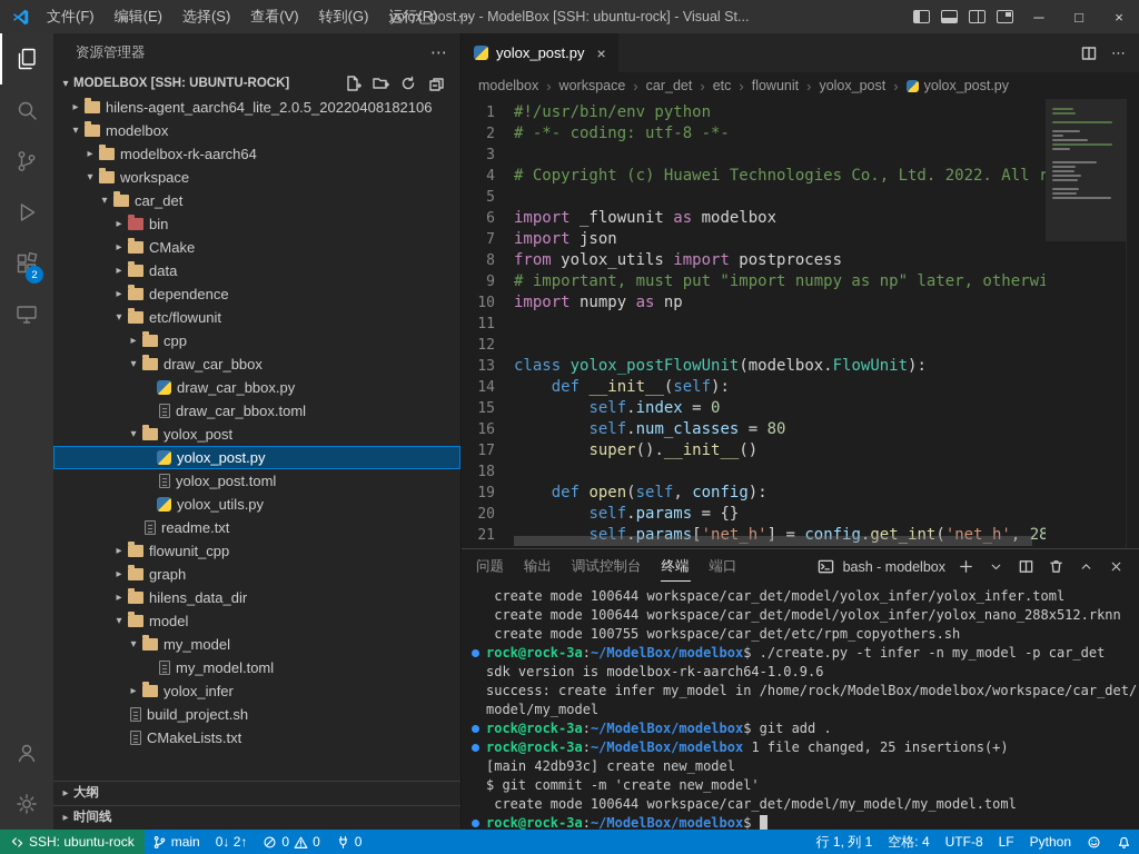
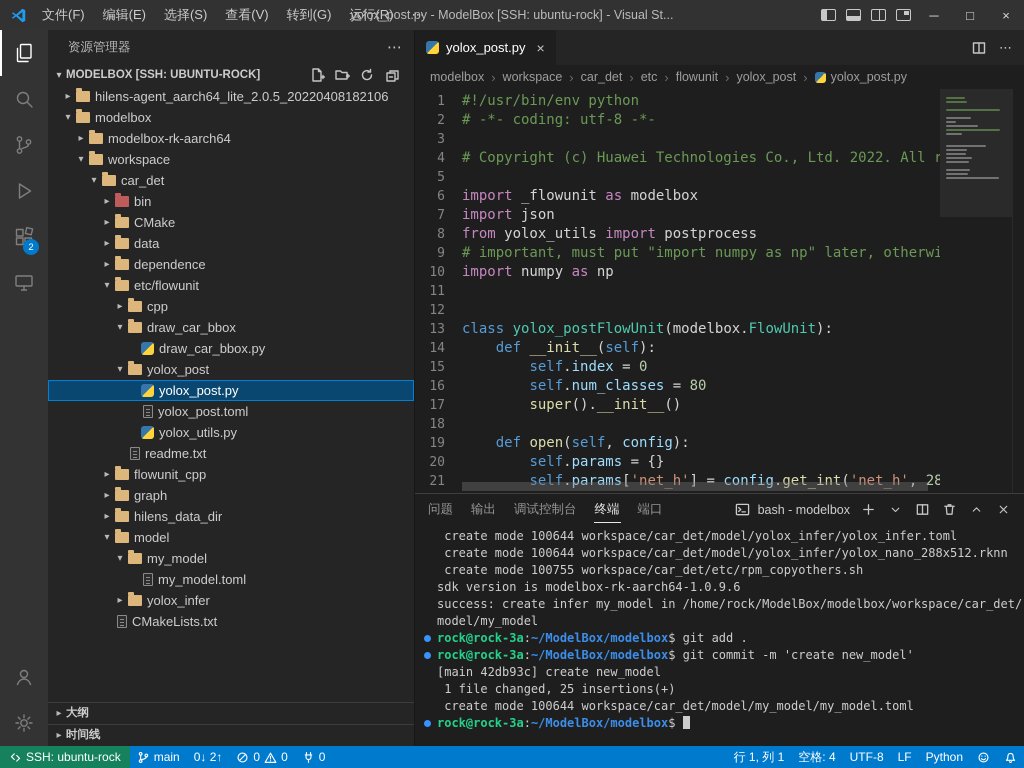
  文件(F)
  编辑(E)
  选择(S)
  查看(V)
  转到(G)
  运行(R)
  ⋯
  yolox_post.py - ModelBox [SSH: ubuntu-rock] - Visual St...
  ─
  □
  ×
  2
  资源管理器
  ⋯
  ▾
  MODELBOX [SSH: UBUNTU-ROCK]
  ▸
  hilens-agent_aarch64_lite_2.0.5_20220408182106
  ▾
  modelbox
  ▸
  modelbox-rk-aarch64
  ▾
  workspace
  ▾
  car_det
  ▸
  bin
  ▸
  CMake
  ▸
  data
  ▸
  dependence
  ▾
  etc/flowunit
  ▸
  cpp
  ▾
  draw_car_bbox
  draw_car_bbox.py
- draw_car_bbox.toml
  ▾
  yolox_post
  yolox_post.py
  yolox_post.toml
  yolox_utils.py
  readme.txt
  ▸
  flowunit_cpp
  ▸
  graph
  ▸
  hilens_data_dir
  ▾
  model
  ▾
  my_model
  my_model.toml
  ▸
  yolox_infer
- build_project.sh
  CMakeLists.txt
  ▸
  大纲
  ▸
  时间线
  yolox_post.py
  ×
  ⋯
  modelbox
  ›
  workspace
  ›
  car_det
  ›
  etc
  ›
  flowunit
  ›
  yolox_post
  ›
  yolox_post.py
  1
  #!/usr/bin/env python
  2
  # -*- coding: utf-8 -*-
  3
  4
  # Copyright (c) Huawei Technologies Co., Ltd. 2022. All r
  5
  6
  import _flowunit as modelbox
  7
  import json
  8
  from yolox_utils import postprocess
  9
  # important, must put "import numpy as np" later, otherwi
  10
  import numpy as np
  11
  12
  13
  class yolox_postFlowUnit(modelbox.FlowUnit):
  14
  def __init__(self):
  15
  self.index = 0
  16
  self.num_classes = 80
  17
  super().__init__()
  18
  19
  def open(self, config):
  20
  self.params = {}
  21
  self.params['net_h'] = config.get_int('net_h', 28
  问题
  输出
  调试控制台
  终端
  端口
  bash - modelbox
  create mode 100644 workspace/car_det/model/yolox_infer/yolox_infer.toml
  create mode 100644 workspace/car_det/model/yolox_infer/yolox_nano_288x512.rknn
  create mode 100755 workspace/car_det/etc/rpm_copyothers.sh
- rock@rock-3a:~/ModelBox/modelbox$ ./create.py -t infer -n my_model -p car_det
  sdk version is modelbox-rk-aarch64-1.0.9.6
  success: create infer my_model in /home/rock/ModelBox/modelbox/workspace/car_det/
  model/my_model
  rock@rock-3a:~/ModelBox/modelbox$ git add .
- rock@rock-3a:~/ModelBox/modelbox 1 file changed, 25 insertions(+)
+ rock@rock-3a:~/ModelBox/modelbox$ git commit -m 'create new_model'
  [main 42db93c] create new_model
- $ git commit -m 'create new_model'
+ 1 file changed, 25 insertions(+)
  create mode 100644 workspace/car_det/model/my_model/my_model.toml
  rock@rock-3a:~/ModelBox/modelbox$
  SSH: ubuntu-rock
  main
  0↓ 2↑
  0
  0
  0
  行 1, 列 1
  空格: 4
  UTF-8
  LF
  Python
